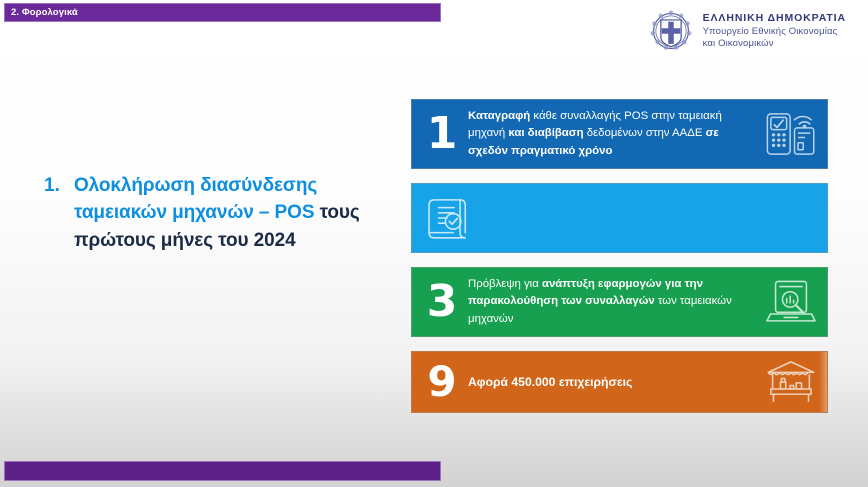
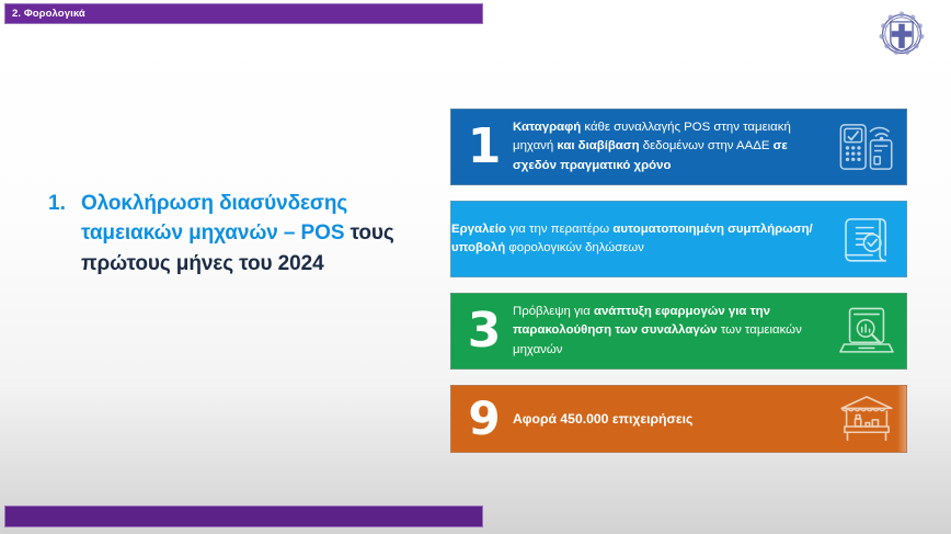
  2. Φορολογικά
- ΕΛΛΗΝΙΚΗ ΔΗΜΟΚΡΑΤΙΑ
- Υπουργείο Εθνικής Οικονομίας
- και Οικονομικών
  1.
  Ολοκλήρωση διασύνδεσης ταμειακών μηχανών – POS τους πρώτους μήνες του 2024
  1
  Καταγραφή κάθε συναλλαγής POS στην ταμειακή μηχανή και διαβίβαση δεδομένων στην ΑΑΔΕ σε σχεδόν πραγματικό χρόνο
+ Εργαλείο για την περαιτέρω αυτοματοποιημένη συμπλήρωση/υποβολή φορολογικών δηλώσεων
  3
  Πρόβλεψη για ανάπτυξη εφαρμογών για την παρακολούθηση των συναλλαγών των ταμειακών μηχανών
  9
  Αφορά 450.000 επιχειρήσεις
